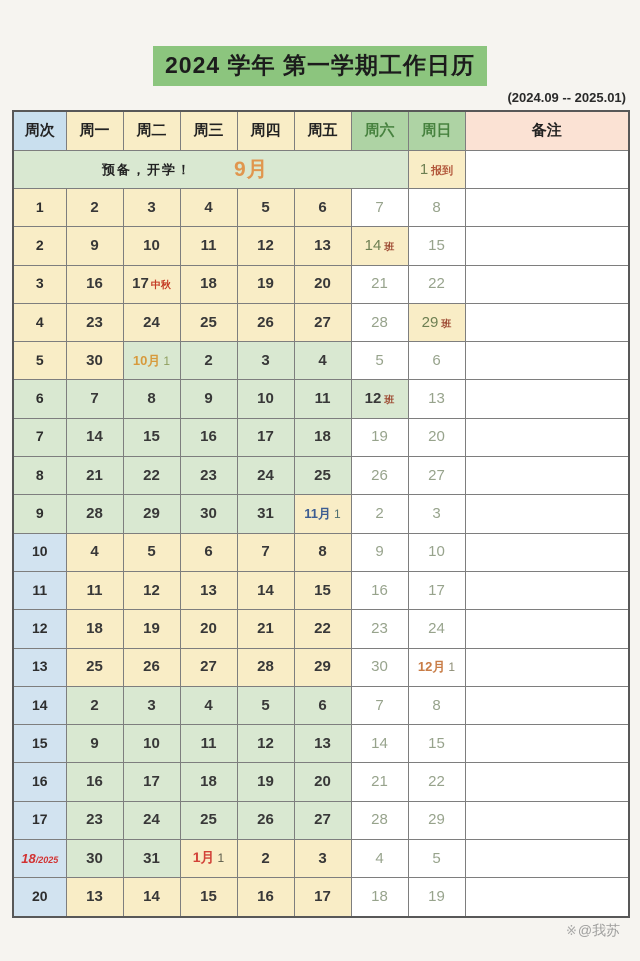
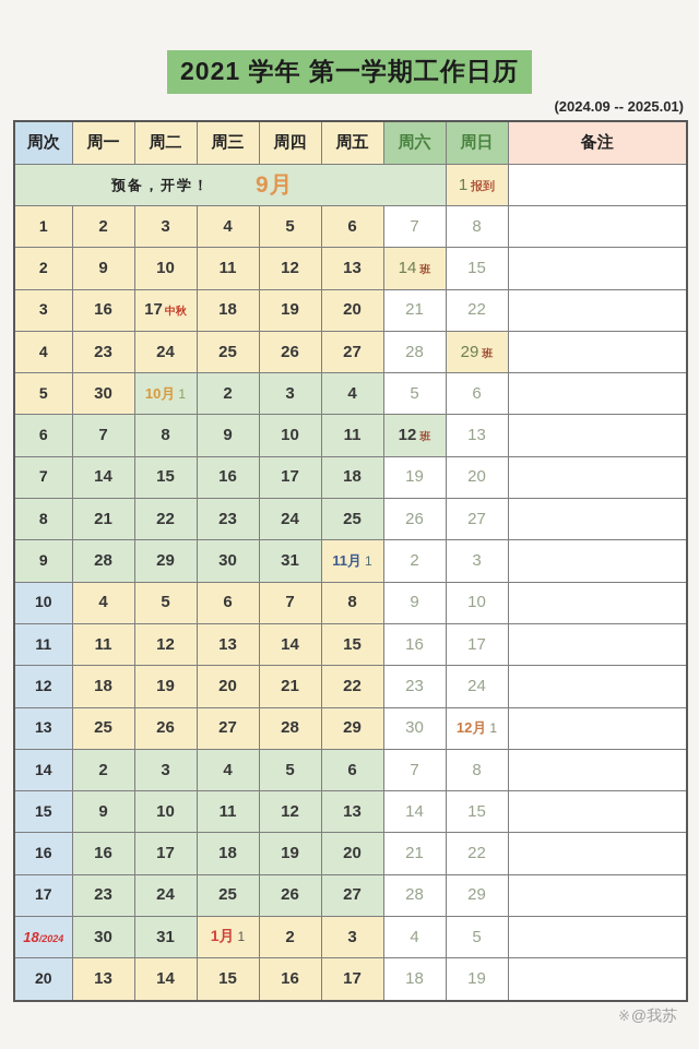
- 2024 学年 第一学期工作日历
+ 2021 学年 第一学期工作日历
  (2024.09 -- 2025.01)
  周次	周一	周二	周三	周四	周五	周六	周日	备注
  预备，开学！ 9月	1 报到
  1	2	3	4	5	6	7	8
  2	9	10	11	12	13	14 班	15
  3	16	17 中秋	18	19	20	21	22
  4	23	24	25	26	27	28	29 班
  5	30	10月 1	2	3	4	5	6
  6	7	8	9	10	11	12 班	13
  7	14	15	16	17	18	19	20
  8	21	22	23	24	25	26	27
  9	28	29	30	31	11月 1	2	3
  10	4	5	6	7	8	9	10
  11	11	12	13	14	15	16	17
  12	18	19	20	21	22	23	24
  13	25	26	27	28	29	30	12月 1
  14	2	3	4	5	6	7	8
  15	9	10	11	12	13	14	15
  16	16	17	18	19	20	21	22
  17	23	24	25	26	27	28	29
- 18/2025	30	31	1月 1	2	3	4	5
+ 18/2024	30	31	1月 1	2	3	4	5
  20	13	14	15	16	17	18	19
  ※@我苏
